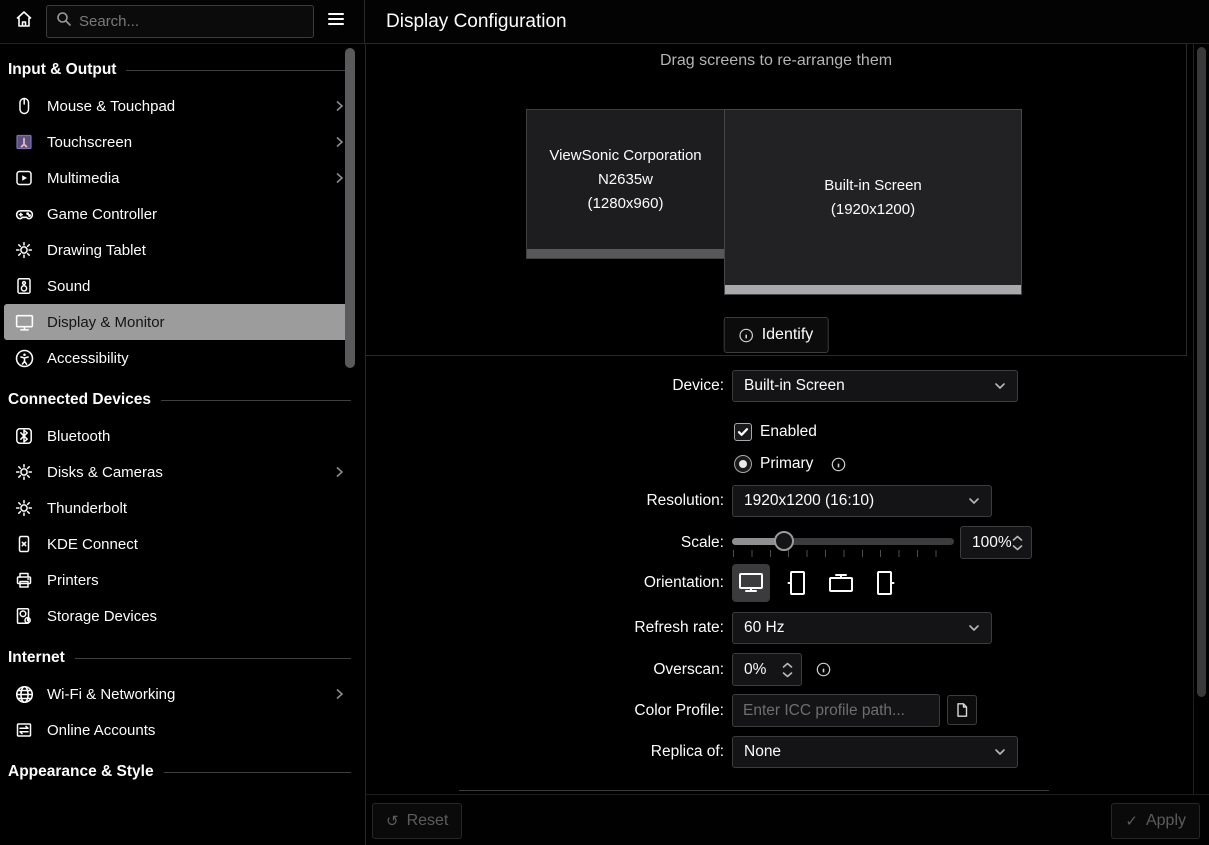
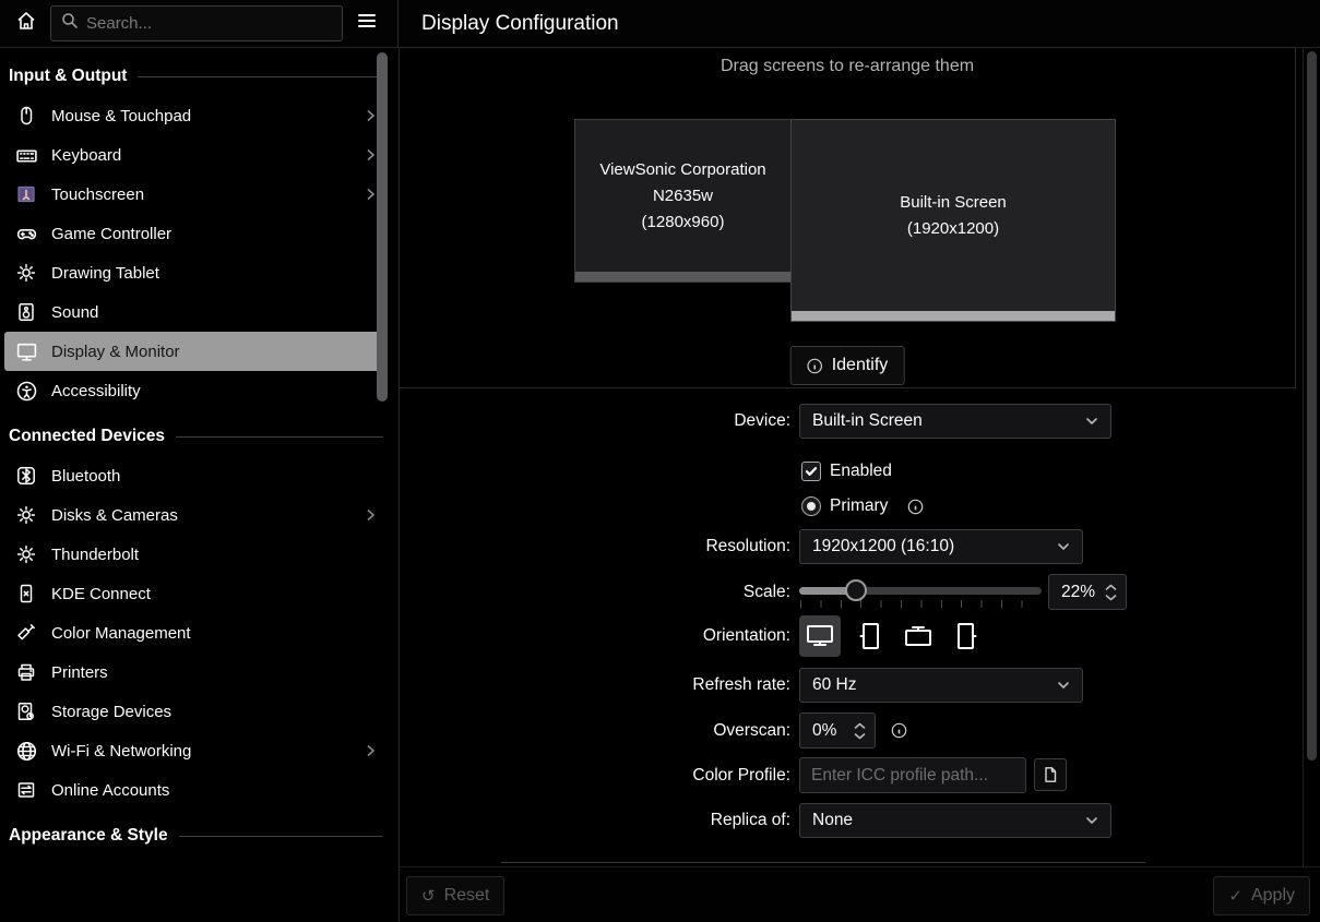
  Search...
  Display Configuration
  Input & Output
  Mouse & Touchpad
+ Keyboard
  Touchscreen
- Multimedia
  Game Controller
  Drawing Tablet
  Sound
  Display & Monitor
  Accessibility
  Connected Devices
  Bluetooth
  Disks & Cameras
  Thunderbolt
  KDE Connect
+ Color Management
  Printers
  Storage Devices
- Internet
  Wi-Fi & Networking
  Online Accounts
  Appearance & Style
  Drag screens to re-arrange them
  ViewSonic Corporation
  N2635w
  (1280x960)
  Built-in Screen
  (1920x1200)
  Identify
  Device:
  Built-in Screen
  Enabled
  Primary
  Resolution:
  1920x1200 (16:10)
  Scale:
- 100%
+ 22%
  Orientation:
  Refresh rate:
  60 Hz
  Overscan:
  0%
  Color Profile:
  Enter ICC profile path...
  Replica of:
  None
  ↺
  Reset
  ✓
  Apply
